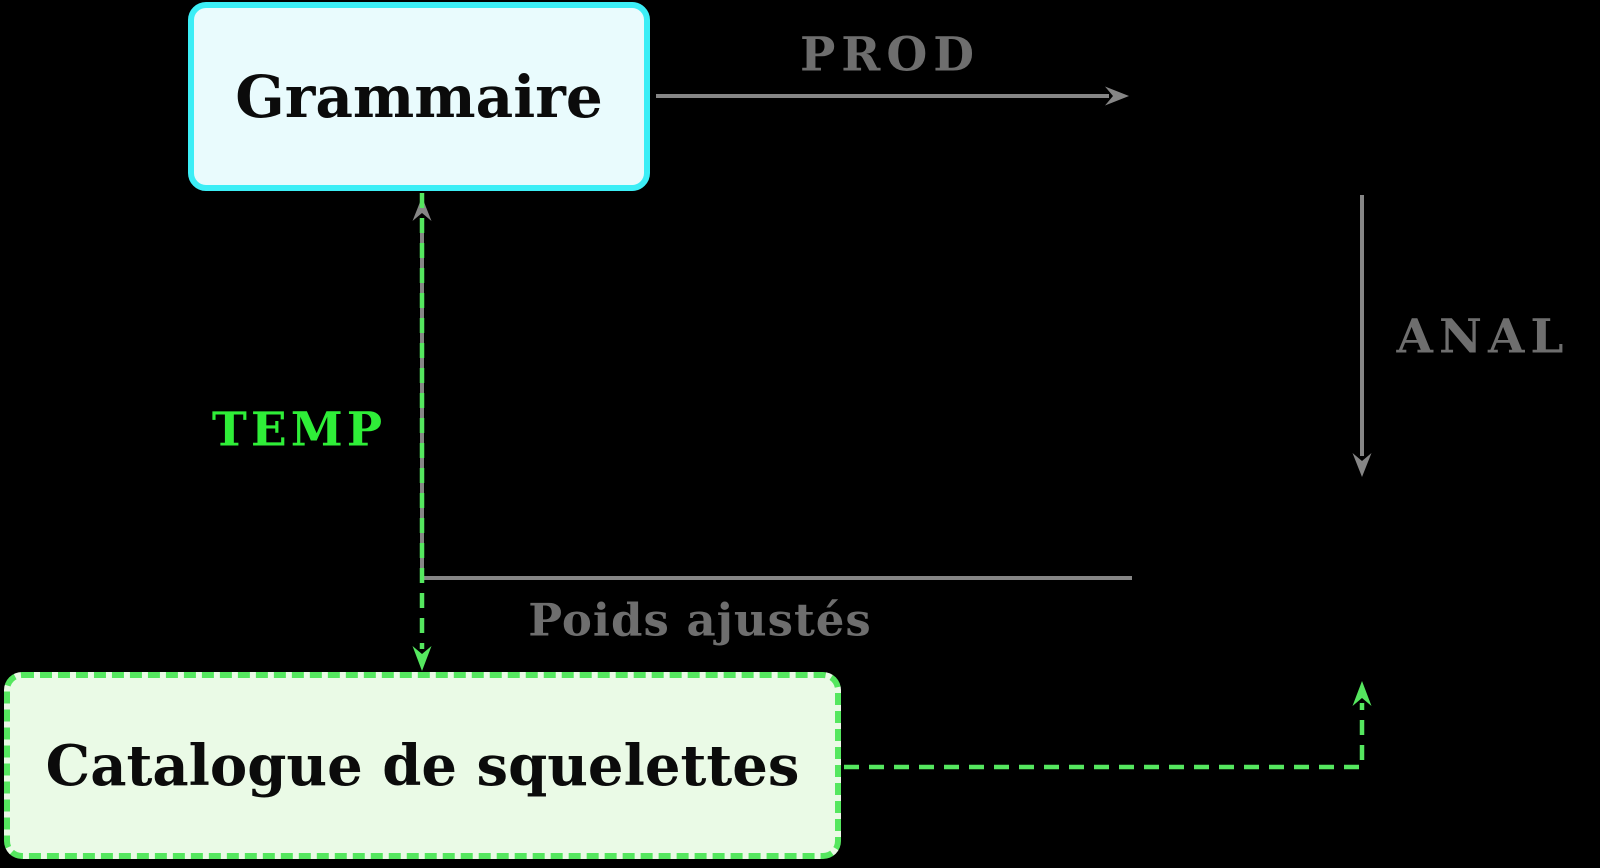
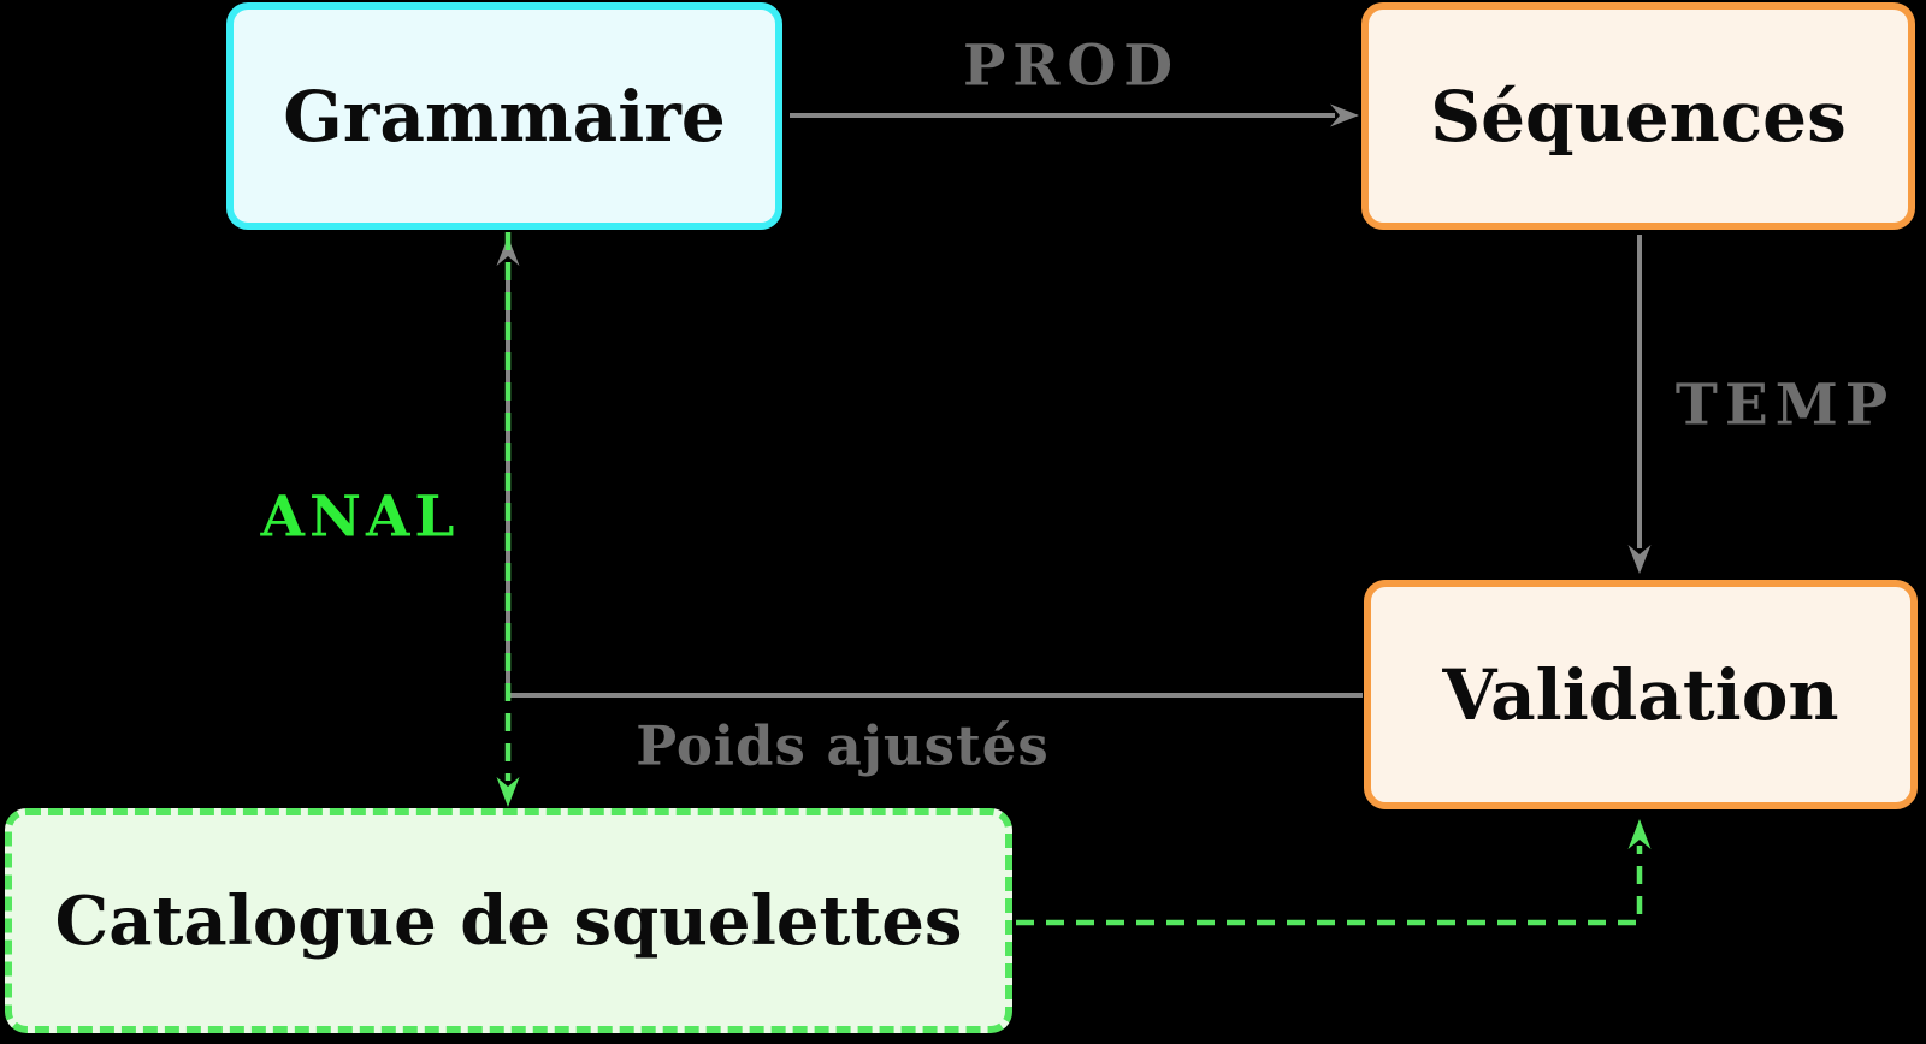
  Grammaire
+ Séquences
+ Validation
  Catalogue de squelettes
  PROD
- ANAL
+ TEMP
  Poids ajustés
- TEMP
+ ANAL
